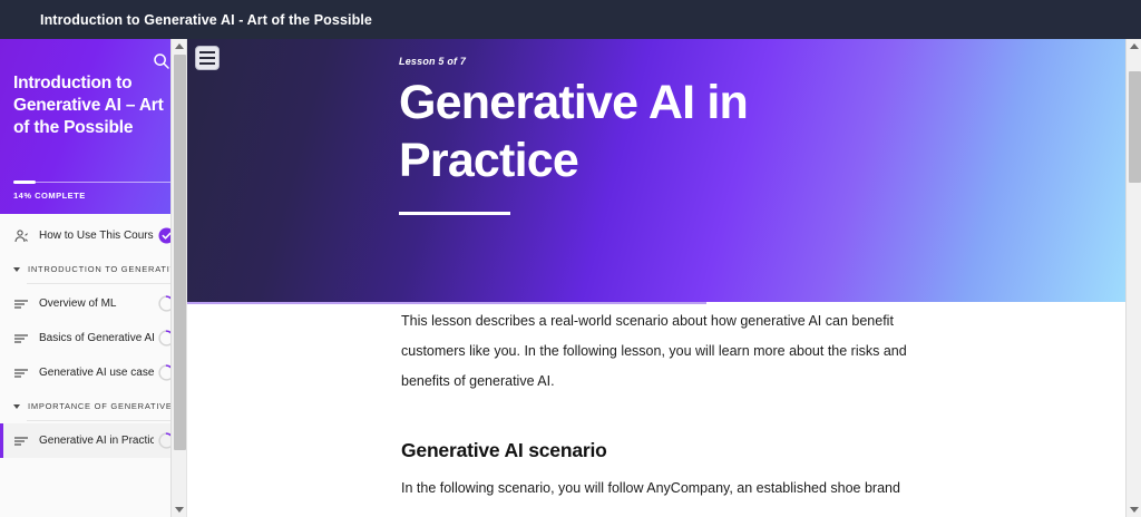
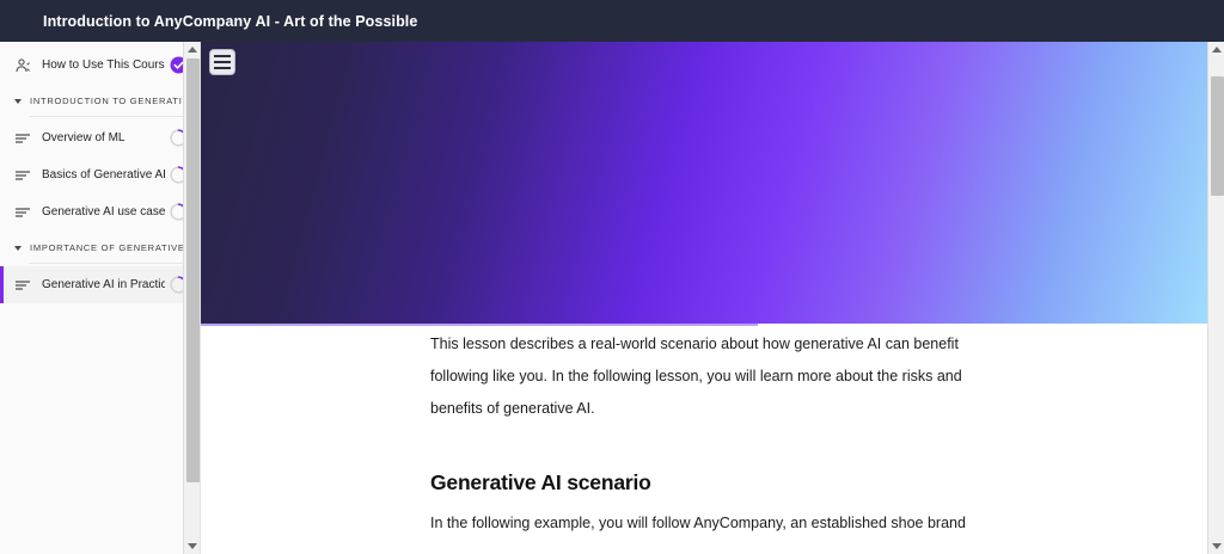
- Introduction to Generative AI - Art of the Possible
+ Introduction to AnyCompany AI - Art of the Possible
- Introduction to Generative AI – Art of the Possible
- 14% COMPLETE
  How to Use This Cours
  INTRODUCTION TO GENERATI
  Overview of ML
  Basics of Generative AI
  Generative AI use case
  IMPORTANCE OF GENERATIVE
  Generative AI in Practic
- Lesson 5 of 7
- Generative AI in Practice
- This lesson describes a real-world scenario about how generative AI can benefit customers like you. In the following lesson, you will learn more about the risks and benefits of generative AI.
+ This lesson describes a real-world scenario about how generative AI can benefit following like you. In the following lesson, you will learn more about the risks and benefits of generative AI.
  Generative AI scenario
- In the following scenario, you will follow AnyCompany, an established shoe brand
+ In the following example, you will follow AnyCompany, an established shoe brand
